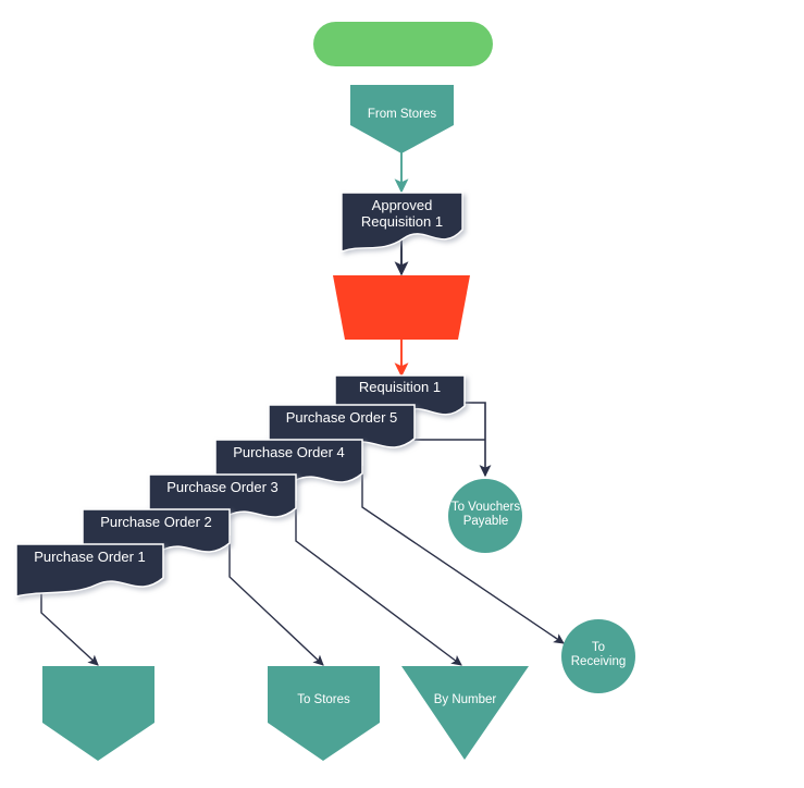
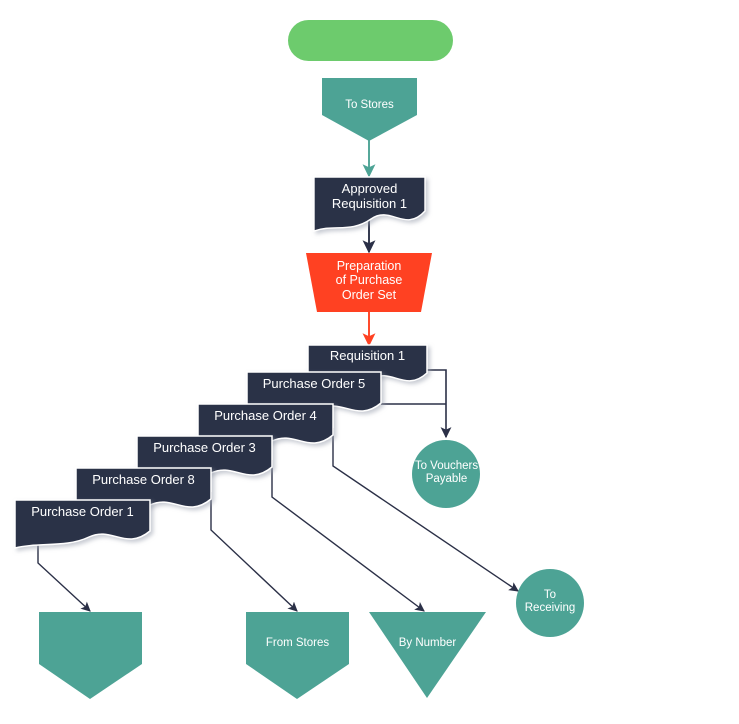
- From Stores
+ To Stores
  Approved
  Requisition 1
+ Preparation
+ of Purchase
+ Order Set
  Requisition 1
  Purchase Order 5
  Purchase Order 4
  Purchase Order 3
- Purchase Order 2
+ Purchase Order 8
  Purchase Order 1
  To Vouchers
  Payable
- To Stores
+ From Stores
  By Number
  To
  Receiving
